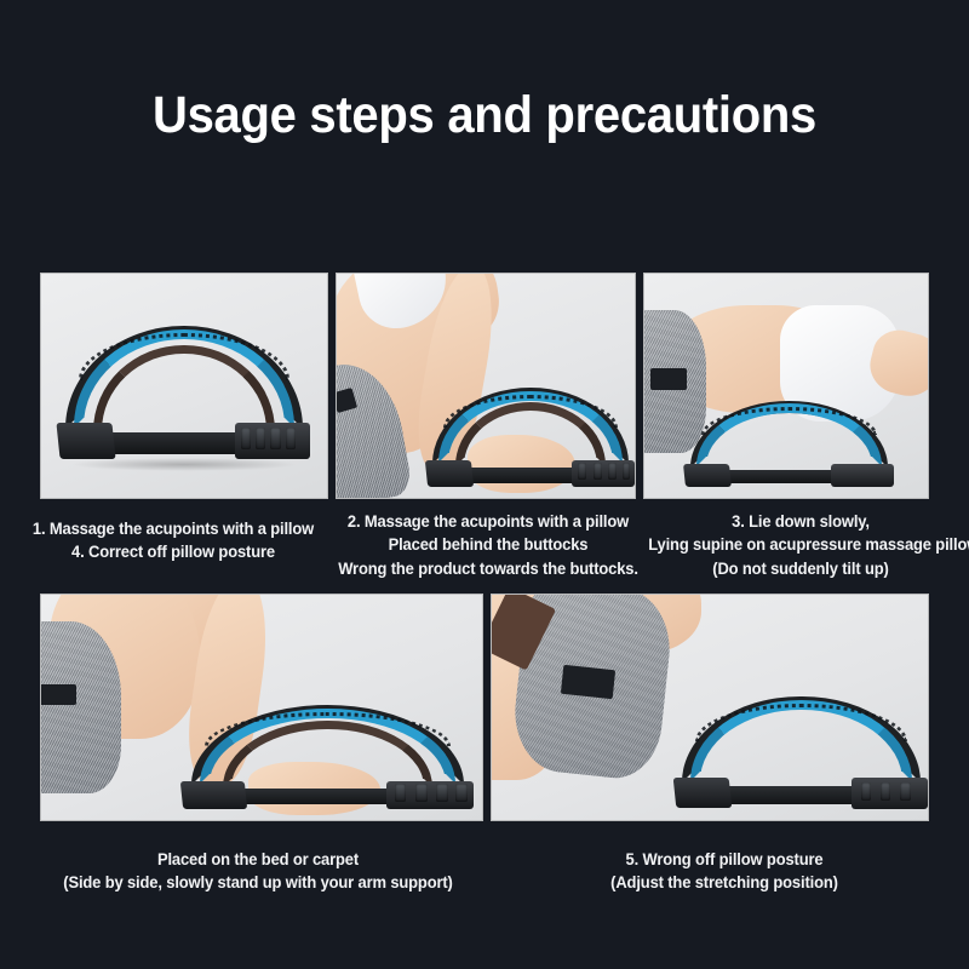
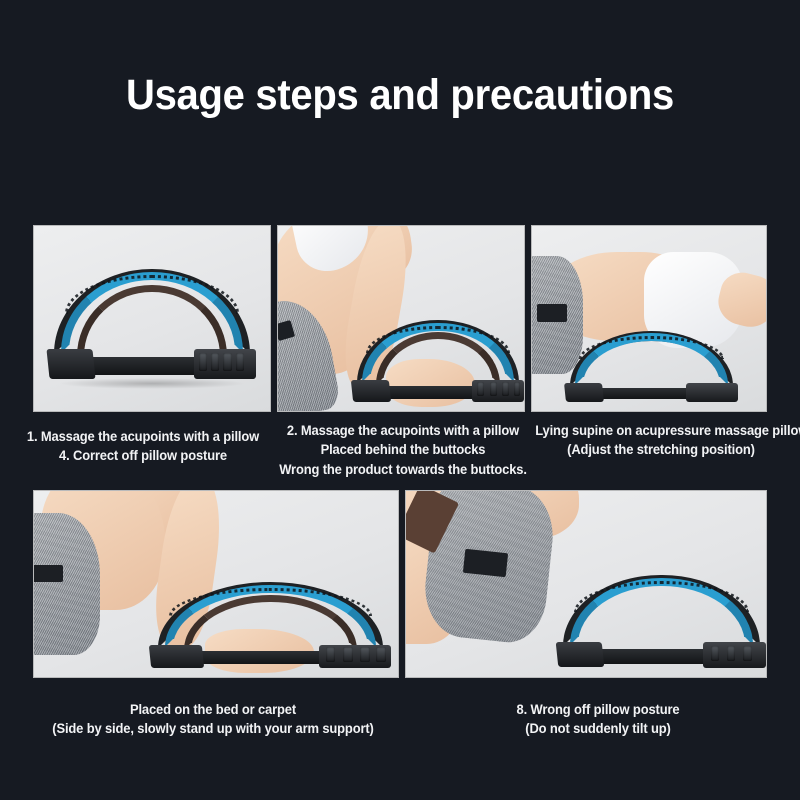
  Usage steps and precautions
  1. Massage the acupoints with a pillow
  4. Correct off pillow posture
  2. Massage the acupoints with a pillow
  Placed behind the buttocks
  Wrong the product towards the buttocks.
- 3. Lie down slowly,
  Lying supine on acupressure massage pillo
- (Do not suddenly tilt up)
+ (Adjust the stretching position)
  Placed on the bed or carpet
  (Side by side, slowly stand up with your arm support)
- 5. Wrong off pillow posture
+ 8. Wrong off pillow posture
- (Adjust the stretching position)
+ (Do not suddenly tilt up)
